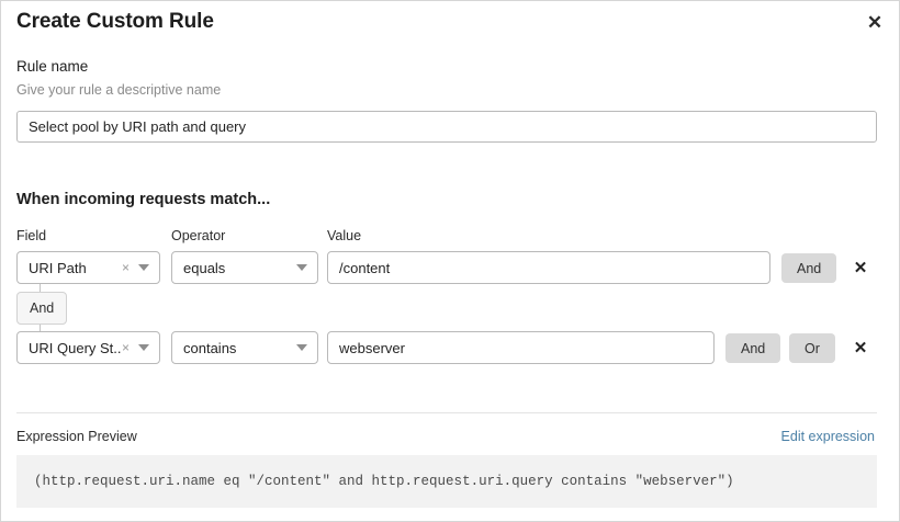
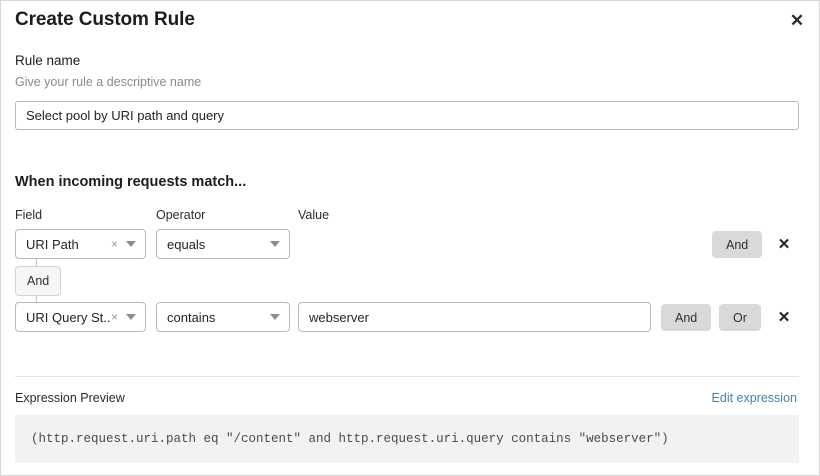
  Create Custom Rule
  ✕
  Rule name
  Give your rule a descriptive name
  Select pool by URI path and query
  When incoming requests match...
  Field
  Operator
  Value
  URI Path
  ×
  equals
- /content
  And
  ✕
  And
  URI Query St..
  ×
  contains
  webserver
  And
  Or
  ✕
  Expression Preview
  Edit expression
- (http.request.uri.name eq "/content" and http.request.uri.query contains "webserver")
+ (http.request.uri.path eq "/content" and http.request.uri.query contains "webserver")
